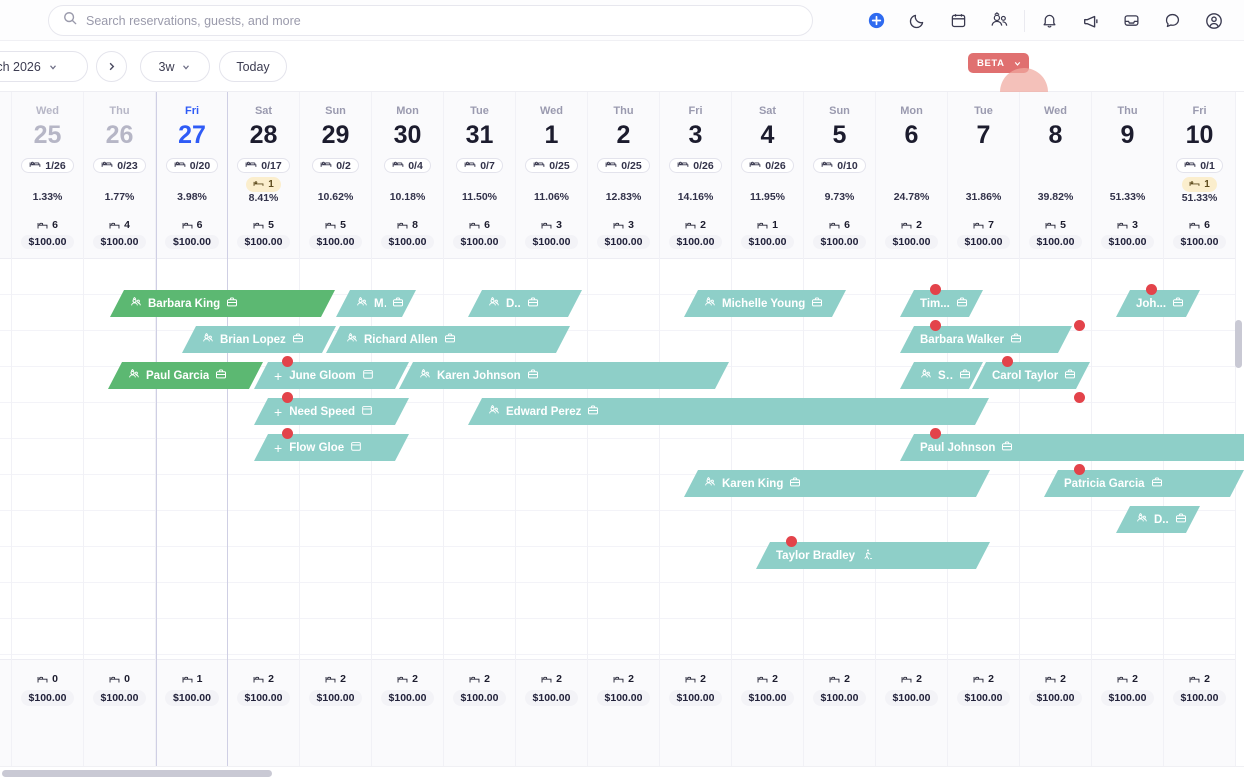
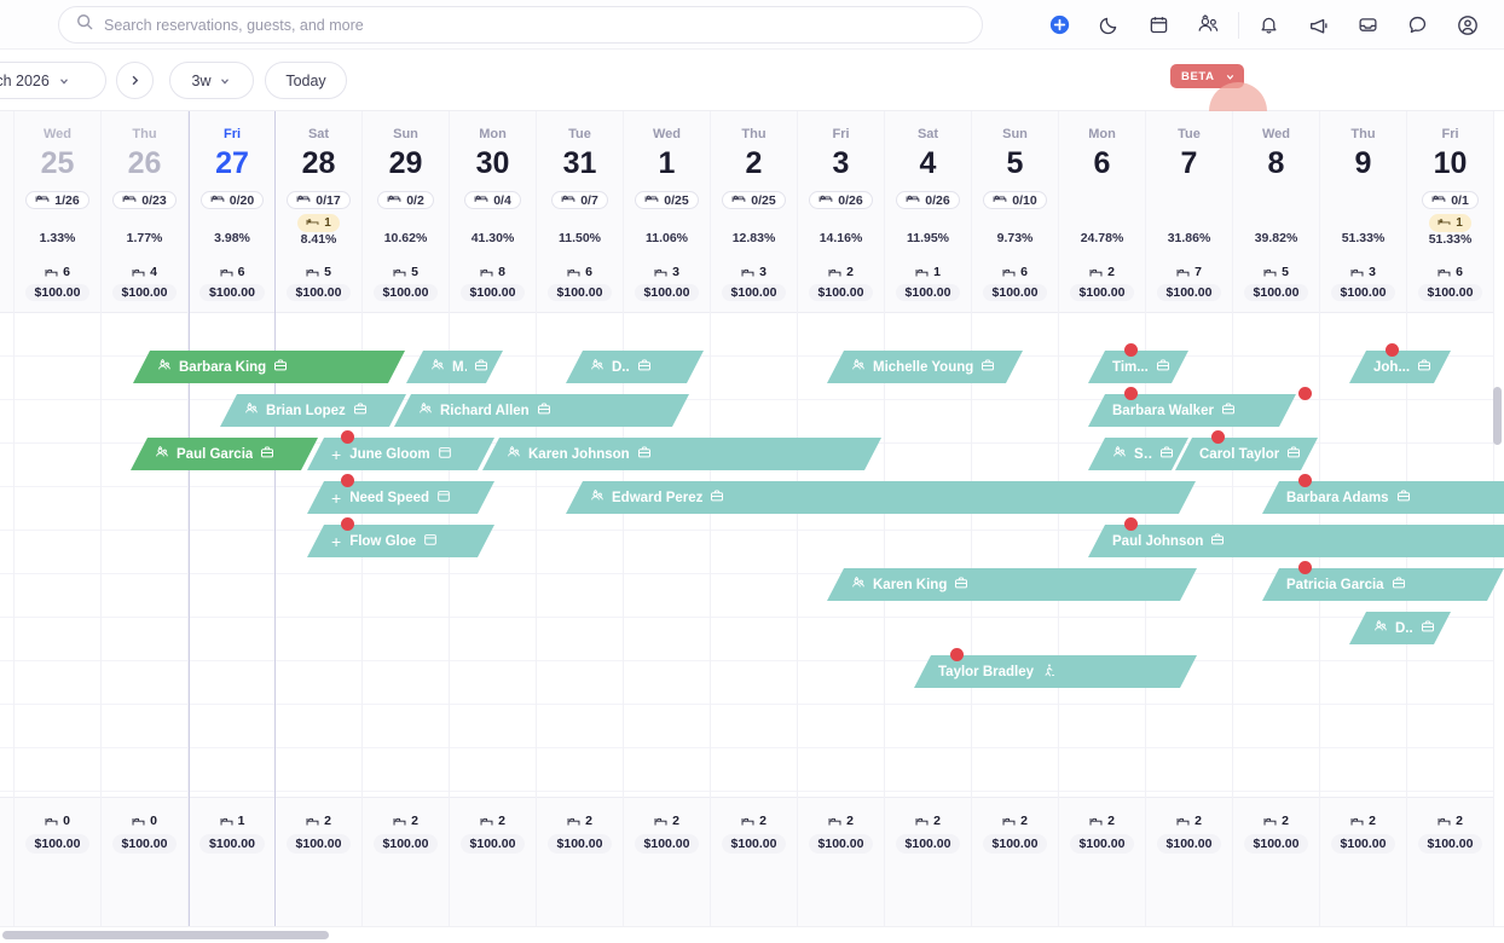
  Search reservations, guests, and more
  h 2026
  3w
  Today
  BETA
  Wed
  25
  1/26
  1.33%
  6
  $100.00
  0
  $100.00
  Thu
  26
  0/23
  1.77%
  4
  $100.00
  0
  $100.00
  Fri
  27
  0/20
  3.98%
  6
  $100.00
  1
  $100.00
  Sat
  28
  0/17
  1
  8.41%
  5
  $100.00
  2
  $100.00
  Sun
  29
  0/2
  10.62%
  5
  $100.00
  2
  $100.00
  Mon
  30
  0/4
- 10.18%
+ 41.30%
  8
  $100.00
  2
  $100.00
  Tue
  31
  0/7
  11.50%
  6
  $100.00
  2
  $100.00
  Wed
  1
  0/25
  11.06%
  3
  $100.00
  2
  $100.00
  Thu
  2
  0/25
  12.83%
  3
  $100.00
  2
  $100.00
  Fri
  3
  0/26
  14.16%
  2
  $100.00
  2
  $100.00
  Sat
  4
  0/26
  11.95%
  1
  $100.00
  2
  $100.00
  Sun
  5
  0/10
  9.73%
  6
  $100.00
  2
  $100.00
  Mon
  6
  24.78%
  2
  $100.00
  2
  $100.00
  Tue
  7
  31.86%
  7
  $100.00
  2
  $100.00
  Wed
  8
  39.82%
  5
  $100.00
  2
  $100.00
  Thu
  9
  51.33%
  3
  $100.00
  2
  $100.00
  Fri
  10
  0/1
  1
  51.33%
  6
  $100.00
  2
  $100.00
  Barbara King
  M.
  D..
  Michelle Young
  Tim...
  Joh...
  Brian Lopez
  Richard Allen
  Barbara Walker
  Paul Garcia
  +
  June Gloom
  Karen Johnson
  S..
  Carol Taylor
  +
  Need Speed
  Edward Perez
+ Barbara Adams
  +
  Flow Gloe
  Paul Johnson
  Karen King
  Patricia Garcia
  D..
  Taylor Bradley
